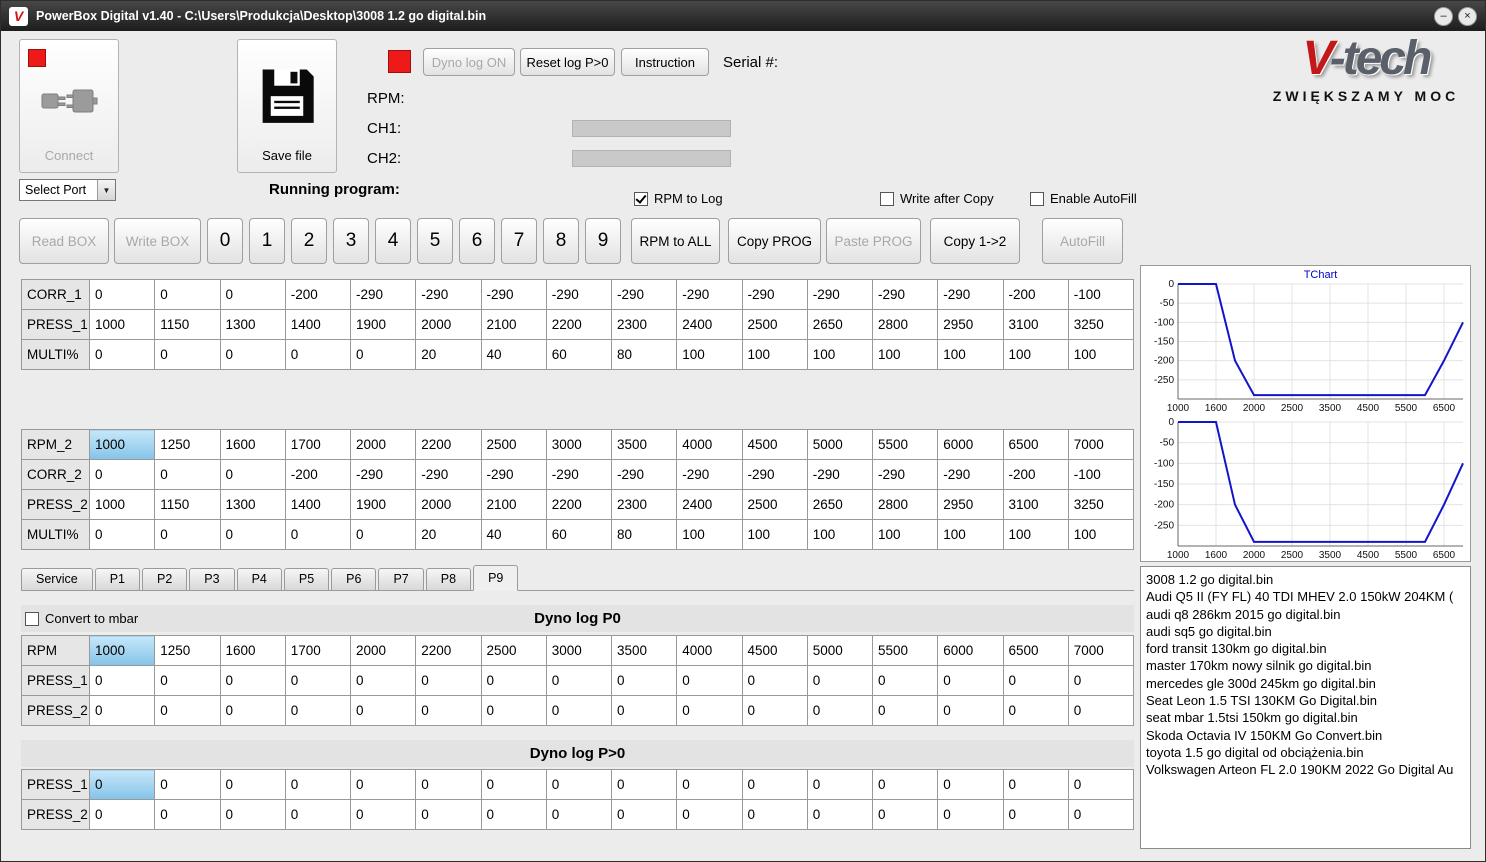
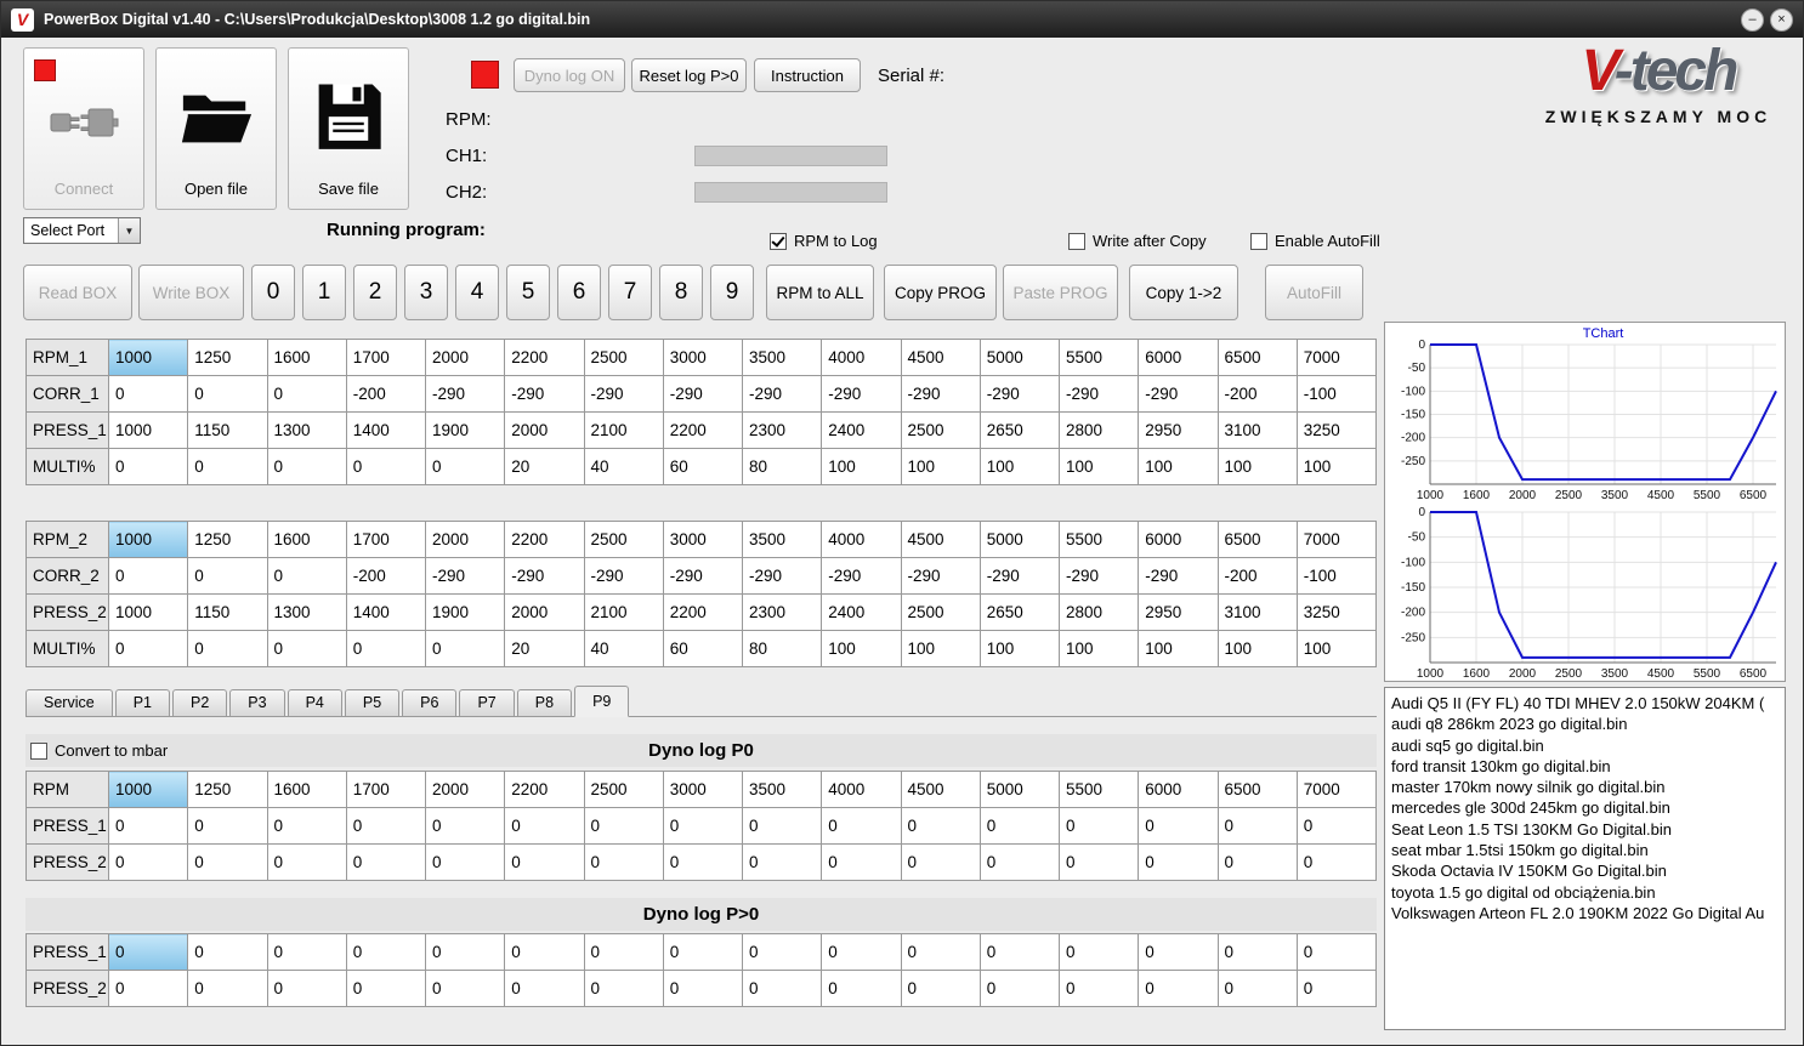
  V
  PowerBox Digital v1.40 - C:\Users\Produkcja\Desktop\3008 1.2 go digital.bin
  –
  ×
  Connect
+ Open file
  Save file
  Dyno log ON
  Reset log P>0
  Instruction
  Serial #:
  RPM:
  CH1:
  CH2:
  Running program:
  Select Port
  ▼
  RPM to Log
  Write after Copy
  Enable AutoFill
  V-tech
  ZWIĘKSZAMY MOC
  Read BOX
  Write BOX
  0
  1
  2
  3
  4
  5
  6
  7
  8
  9
  RPM to ALL
  Copy PROG
  Paste PROG
  Copy 1->2
  AutoFill
+ RPM_1	1000	1250	1600	1700	2000	2200	2500	3000	3500	4000	4500	5000	5500	6000	6500	7000
  CORR_1	0	0	0	-200	-290	-290	-290	-290	-290	-290	-290	-290	-290	-290	-200	-100
  PRESS_1	1000	1150	1300	1400	1900	2000	2100	2200	2300	2400	2500	2650	2800	2950	3100	3250
  MULTI%	0	0	0	0	0	20	40	60	80	100	100	100	100	100	100	100
  RPM_2	1000	1250	1600	1700	2000	2200	2500	3000	3500	4000	4500	5000	5500	6000	6500	7000
  CORR_2	0	0	0	-200	-290	-290	-290	-290	-290	-290	-290	-290	-290	-290	-200	-100
  PRESS_2	1000	1150	1300	1400	1900	2000	2100	2200	2300	2400	2500	2650	2800	2950	3100	3250
  MULTI%	0	0	0	0	0	20	40	60	80	100	100	100	100	100	100	100
  Service
  P1
  P2
  P3
  P4
  P5
  P6
  P7
  P8
  P9
  Dyno log P0
  Convert to mbar
  RPM	1000	1250	1600	1700	2000	2200	2500	3000	3500	4000	4500	5000	5500	6000	6500	7000
  PRESS_1	0	0	0	0	0	0	0	0	0	0	0	0	0	0	0	0
  PRESS_2	0	0	0	0	0	0	0	0	0	0	0	0	0	0	0	0
  Dyno log P>0
  PRESS_1	0	0	0	0	0	0	0	0	0	0	0	0	0	0	0	0
  PRESS_2	0	0	0	0	0	0	0	0	0	0	0	0	0	0	0	0
  1000
  1600
  2000
  2500
  3500
  4500
  5500
  6500
  0
  -50
  -100
  -150
  -200
  -250
  TChart
  1000
  1600
  2000
  2500
  3500
  4500
  5500
  6500
  0
  -50
  -100
  -150
  -200
  -250
- 3008 1.2 go digital.bin
  Audi Q5 II (FY FL) 40 TDI MHEV 2.0 150kW 204KM (
- audi q8 286km 2015 go digital.bin
+ audi q8 286km 2023 go digital.bin
  audi sq5 go digital.bin
  ford transit 130km go digital.bin
  master 170km nowy silnik go digital.bin
  mercedes gle 300d 245km go digital.bin
  Seat Leon 1.5 TSI 130KM Go Digital.bin
  seat mbar 1.5tsi 150km go digital.bin
- Skoda Octavia IV 150KM Go Convert.bin
+ Skoda Octavia IV 150KM Go Digital.bin
  toyota 1.5 go digital od obciążenia.bin
  Volkswagen Arteon FL 2.0 190KM 2022 Go Digital Au
